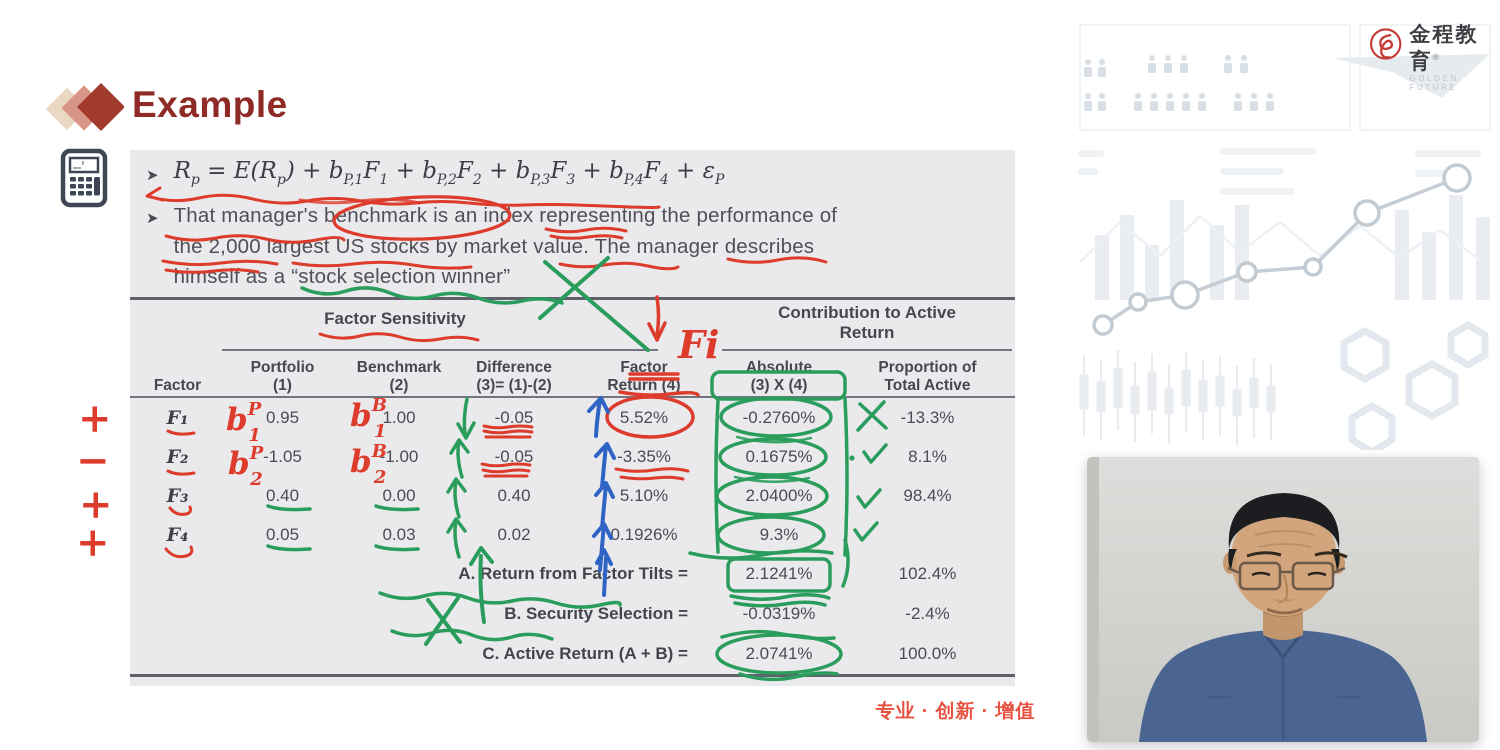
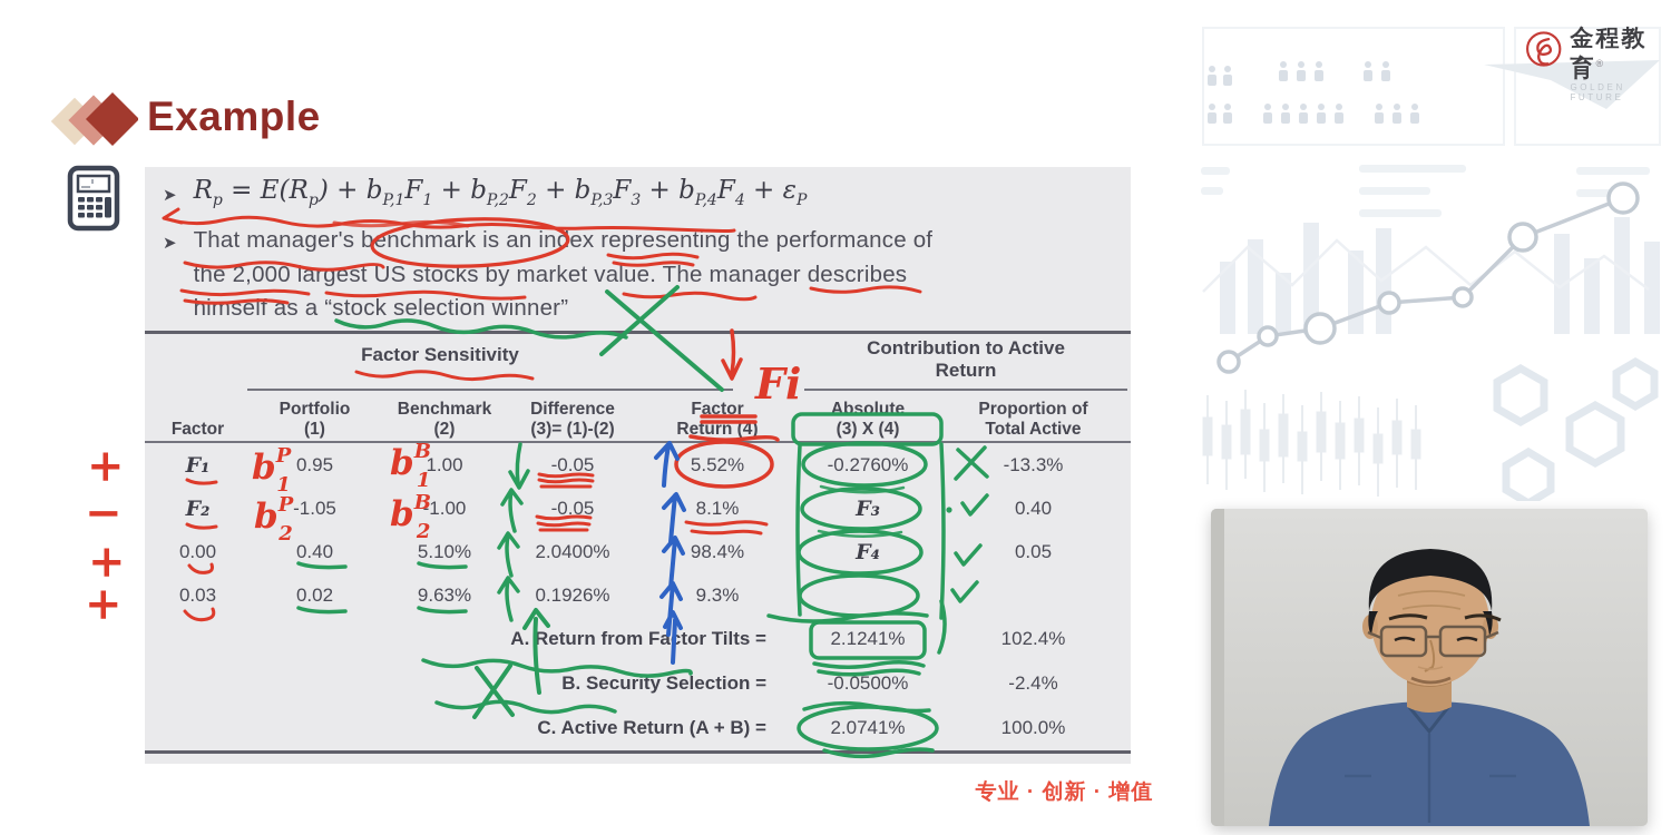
  Example
  ➤
  Rp = E(Rp) + bP,1F1 + bP,2F2 + bP,3F3 + bP,4F4 + εP
  ➤
  That manager's benchmark is an index representing the performance of
  the 2,000 largest US stocks by market value. The manager describes
  himself as a “stock selection winner”
  Factor Sensitivity
  Contribution to Active
  Return
  Factor
  Portfolio
  (1)
  Benchmark
  (2)
  Difference
  (3)= (1)-(2)
  Factor
  Return (4)
  Absolute
  (3) X (4)
  Proportion of
  Total Active
  F₁
  0.95
  1.00
  -0.05
  5.52%
  -0.2760%
  -13.3%
  F₂
  -1.05
  -1.00
  -0.05
- -3.35%
- 0.1675%
  8.1%
  F₃
  0.40
  0.00
  0.40
  5.10%
  2.0400%
  98.4%
  F₄
  0.05
  0.03
  0.02
+ 9.63%
  0.1926%
  9.3%
  A. Return from Fator Tilts =
  2.1241%
  102.4%
  B. Security Selection =
- -0.0319%
+ -0.0500%
  -2.4%
  C. Active Return (A + B) =
  2.0741%
  100.0%
  Fi
  bP 1
  bB 1
  bP 2
  bB 2
  +
  −
  +
  +
  金程教育®
  GOLDEN FUTURE
  专业 · 创新 · 增值
